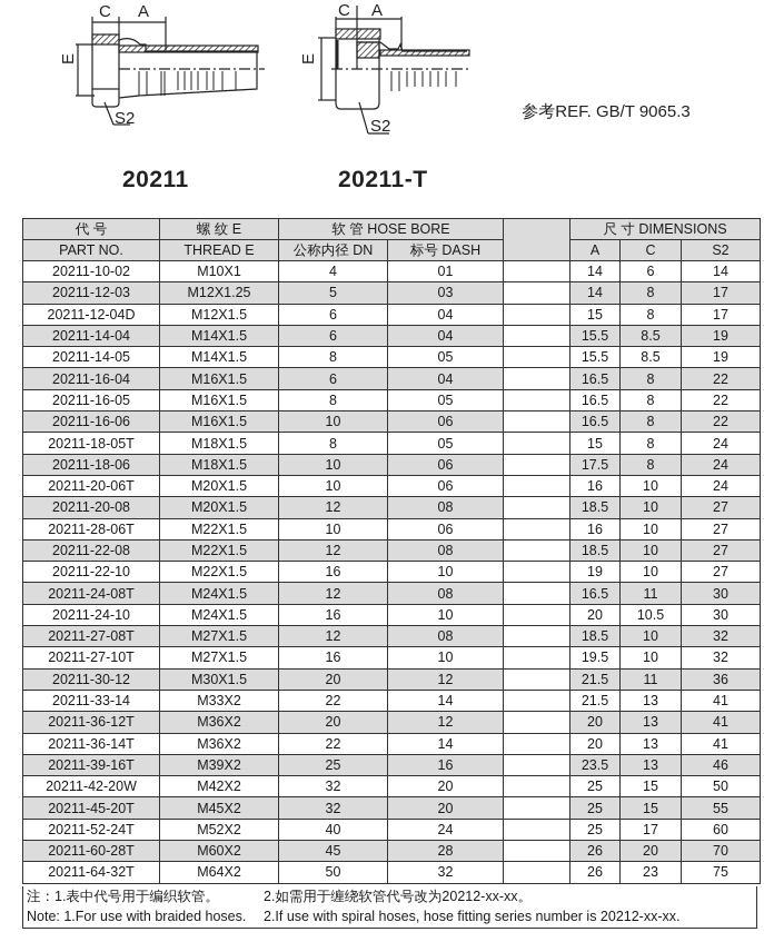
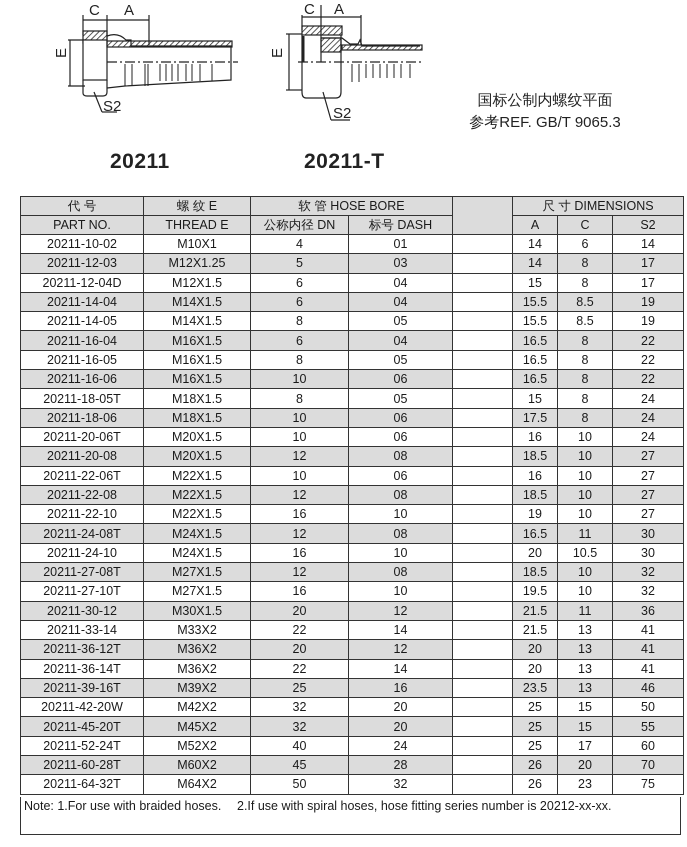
  C
  A
  S2
  20211
  C
  A
  S2
  20211-T
+ 国标公制内螺纹平面
  参考REF. GB/T 9065.3
  代 号	螺 纹 E	软 管 HOSE BORE		尺 寸 DIMENSIONS
  PART NO.	THREAD E	公称内径 DN	标号 DASH	A	C	S2
  20211-10-02	M10X1	4	01		14	6	14
  20211-12-03	M12X1.25	5	03		14	8	17
  20211-12-04D	M12X1.5	6	04		15	8	17
  20211-14-04	M14X1.5	6	04		15.5	8.5	19
  20211-14-05	M14X1.5	8	05		15.5	8.5	19
  20211-16-04	M16X1.5	6	04		16.5	8	22
  20211-16-05	M16X1.5	8	05		16.5	8	22
  20211-16-06	M16X1.5	10	06		16.5	8	22
  20211-18-05T	M18X1.5	8	05		15	8	24
  20211-18-06	M18X1.5	10	06		17.5	8	24
  20211-20-06T	M20X1.5	10	06		16	10	24
  20211-20-08	M20X1.5	12	08		18.5	10	27
- 20211-28-06T	M22X1.5	10	06		16	10	27
+ 20211-22-06T	M22X1.5	10	06		16	10	27
  20211-22-08	M22X1.5	12	08		18.5	10	27
  20211-22-10	M22X1.5	16	10		19	10	27
  20211-24-08T	M24X1.5	12	08		16.5	11	30
  20211-24-10	M24X1.5	16	10		20	10.5	30
  20211-27-08T	M27X1.5	12	08		18.5	10	32
  20211-27-10T	M27X1.5	16	10		19.5	10	32
  20211-30-12	M30X1.5	20	12		21.5	11	36
  20211-33-14	M33X2	22	14		21.5	13	41
  20211-36-12T	M36X2	20	12		20	13	41
  20211-36-14T	M36X2	22	14		20	13	41
  20211-39-16T	M39X2	25	16		23.5	13	46
  20211-42-20W	M42X2	32	20		25	15	50
  20211-45-20T	M45X2	32	20		25	15	55
  20211-52-24T	M52X2	40	24		25	17	60
  20211-60-28T	M60X2	45	28		26	20	70
  20211-64-32T	M64X2	50	32		26	23	75
- 注：1.表中代号用于编织软管。 2.如需用于缠绕软管代号改为20212-xx-xx。
  Note: 1.For use with braided hoses. 2.If use with spiral hoses, hose fitting series number is 20212-xx-xx.
